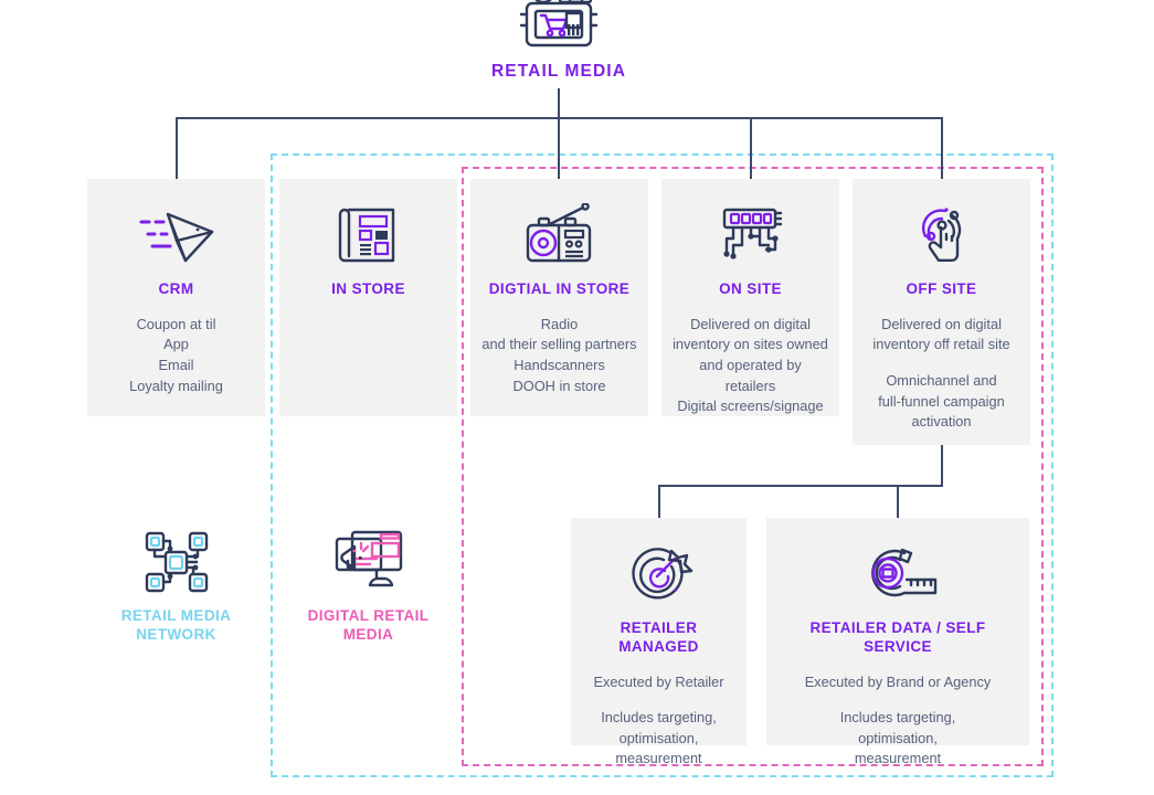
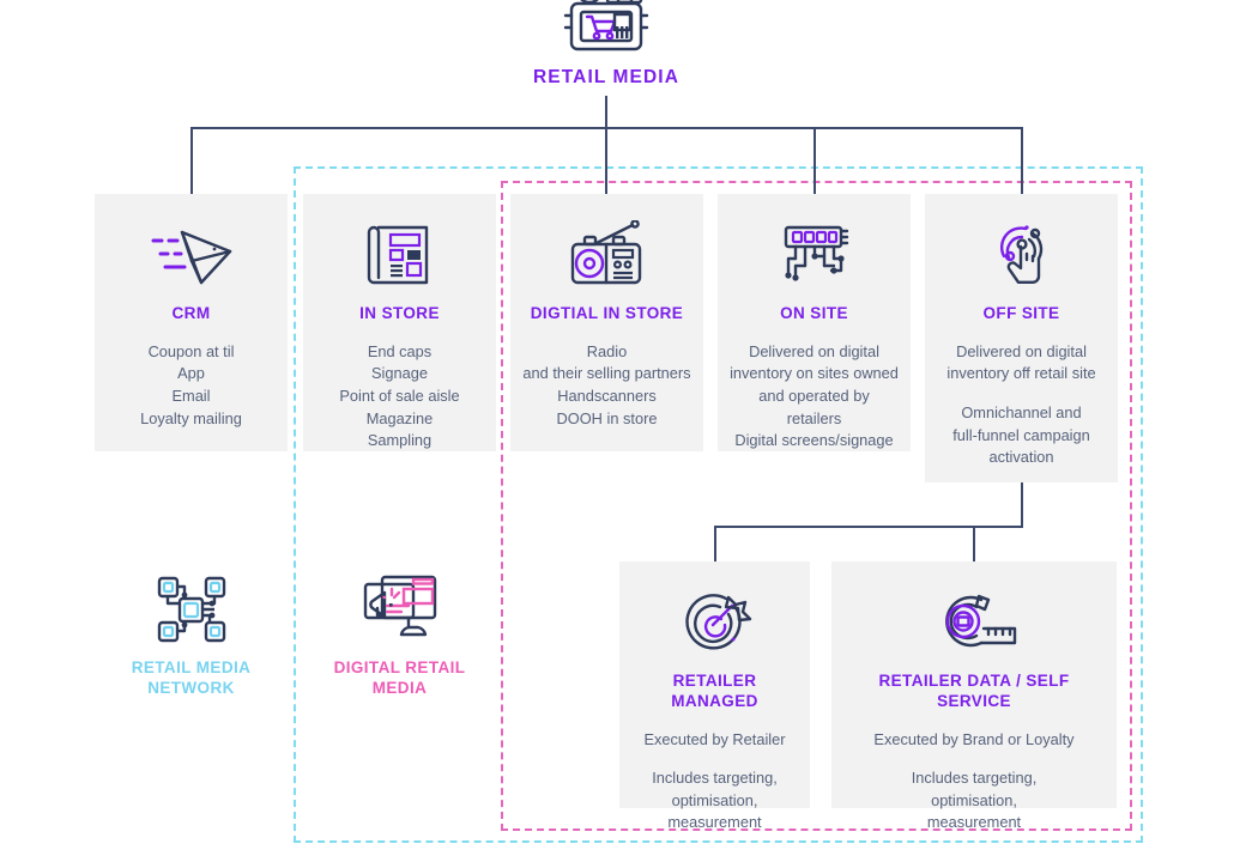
  RETAIL MEDIA
  CRM
  Coupon at til
  App
  Email
  Loyalty mailing
  IN STORE
+ End caps
+ Signage
+ Point of sale aisle
+ Magazine
+ Sampling
  DIGTIAL IN STORE
  Radio
  and their selling partners
  Handscanners
  DOOH in store
  ON SITE
  Delivered on digital
  inventory on sites owned
  and operated by retailers
  Digital screens/signage
  OFF SITE
  Delivered on digital
  inventory off retail site
  Omnichannel and
  full-funnel campaign
  activation
  RETAIL MEDIA
  NETWORK
  DIGITAL RETAIL
  MEDIA
  RETAILER MANAGED
  Executed by Retailer
  Includes targeting,
  optimisation,
  measurement
  RETAILER DATA / SELF SERVICE
- Executed by Brand or Agency
+ Executed by Brand or Loyalty
  Includes targeting,
  optimisation,
  measurement
